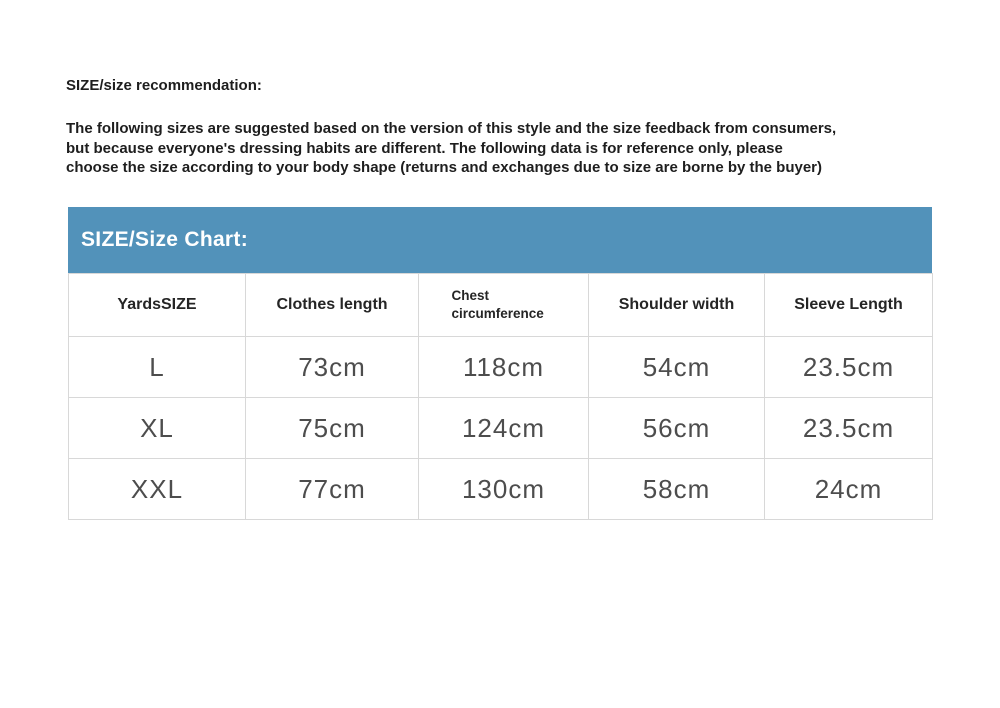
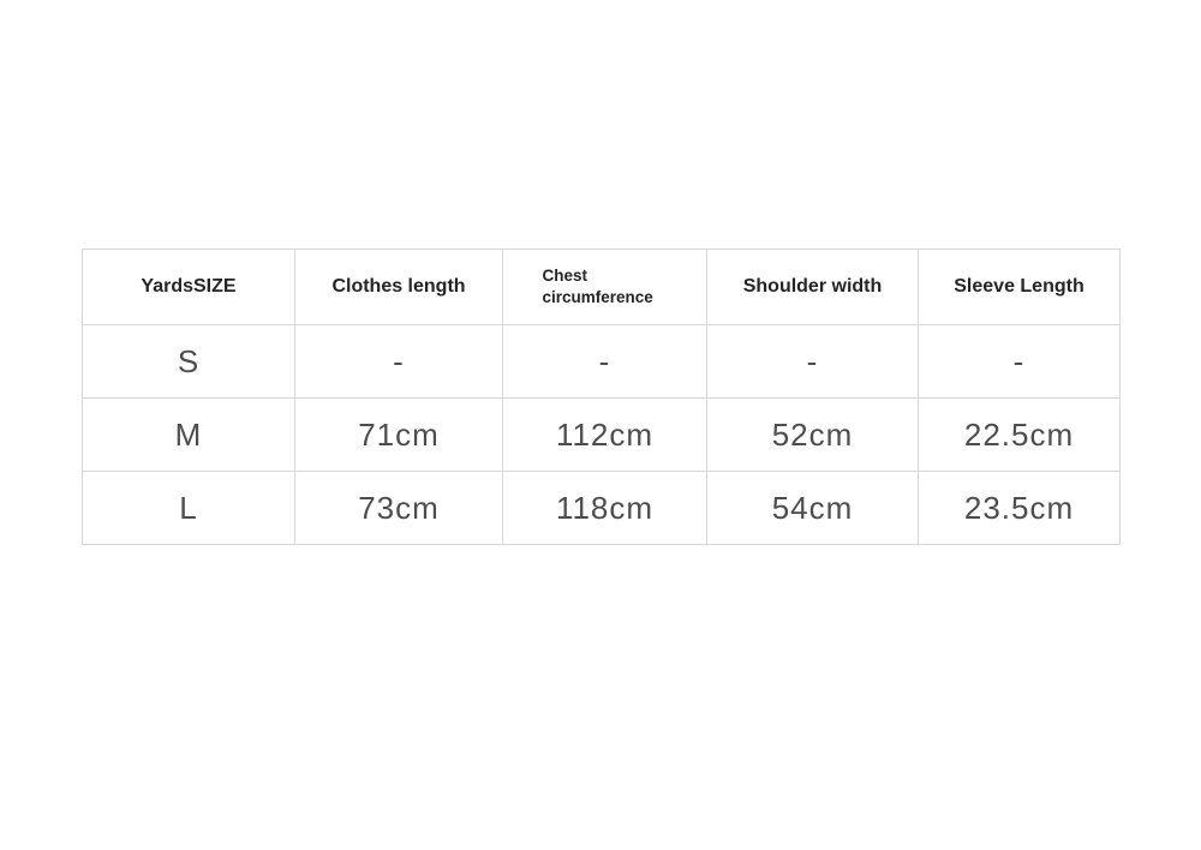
- SIZE/size recommendation:
- The following sizes are suggested based on the version of this style and the size feedback from consumers,
- but because everyone's dressing habits are different. The following data is for reference only, please
- choose the size according to your body shape (returns and exchanges due to size are borne by the buyer)
- SIZE/Size Chart:
  YardsSIZE	Clothes length	Chest circumference	Shoulder width	Sleeve Length
+ S	-	-	-	-
+ M	71cm	112cm	52cm	22.5cm
  L	73cm	118cm	54cm	23.5cm
- XL	75cm	124cm	56cm	23.5cm
- XXL	77cm	130cm	58cm	24cm
